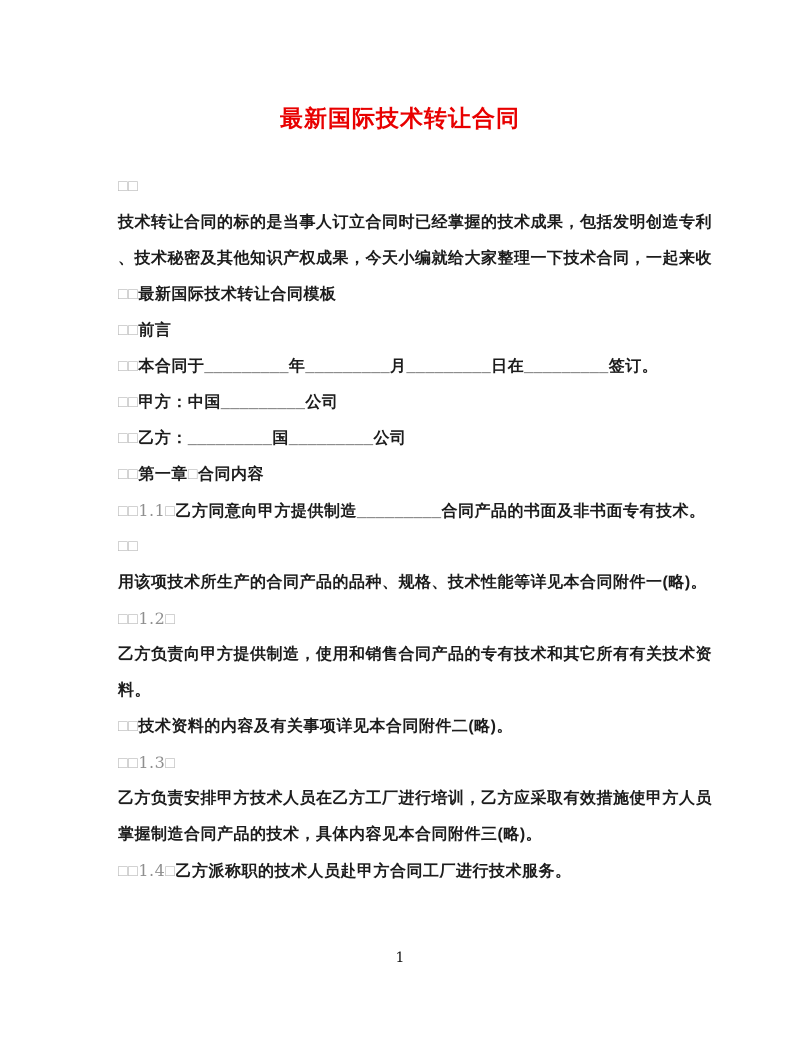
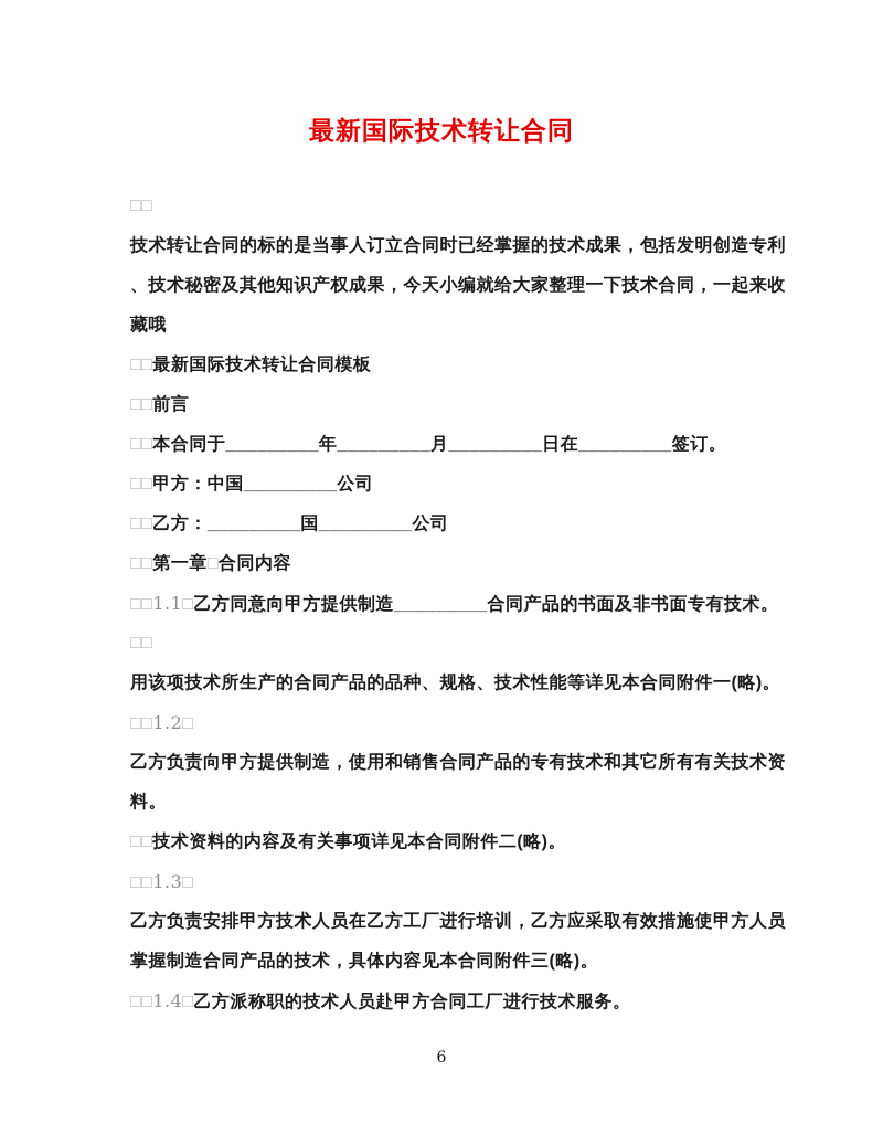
  最新国际技术转让合同
  □□
  技术转让合同的标的是当事人订立合同时已经掌握的技术成果，包括发明创造专利
  、技术秘密及其他知识产权成果，今天小编就给大家整理一下技术合同，一起来收
+ 藏哦
  □□最新国际技术转让合同模板
  □□前言
  □□本合同于_________年_________月_________日在_________签订。
  □□甲方：中国_________公司
  □□乙方：_________国_________公司
  □□第一章□合同内容
  □□1.1□乙方同意向甲方提供制造_________合同产品的书面及非书面专有技术。
  □□
  用该项技术所生产的合同产品的品种、规格、技术性能等详见本合同附件一(略)。
  □□1.2□
  乙方负责向甲方提供制造，使用和销售合同产品的专有技术和其它所有有关技术资
  料。
  □□技术资料的内容及有关事项详见本合同附件二(略)。
  □□1.3□
  乙方负责安排甲方技术人员在乙方工厂进行培训，乙方应采取有效措施使甲方人员
  掌握制造合同产品的技术，具体内容见本合同附件三(略)。
  □□1.4□乙方派称职的技术人员赴甲方合同工厂进行技术服务。
- 1
+ 6
